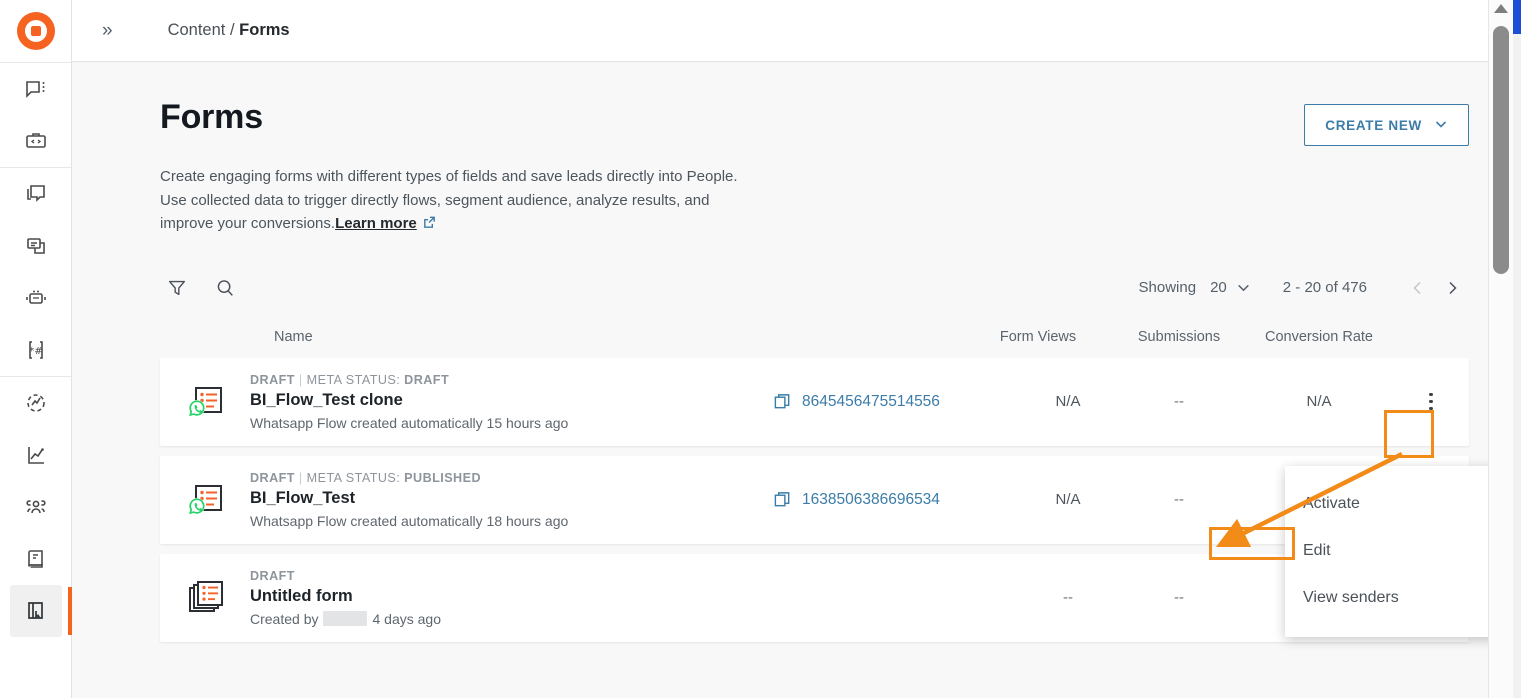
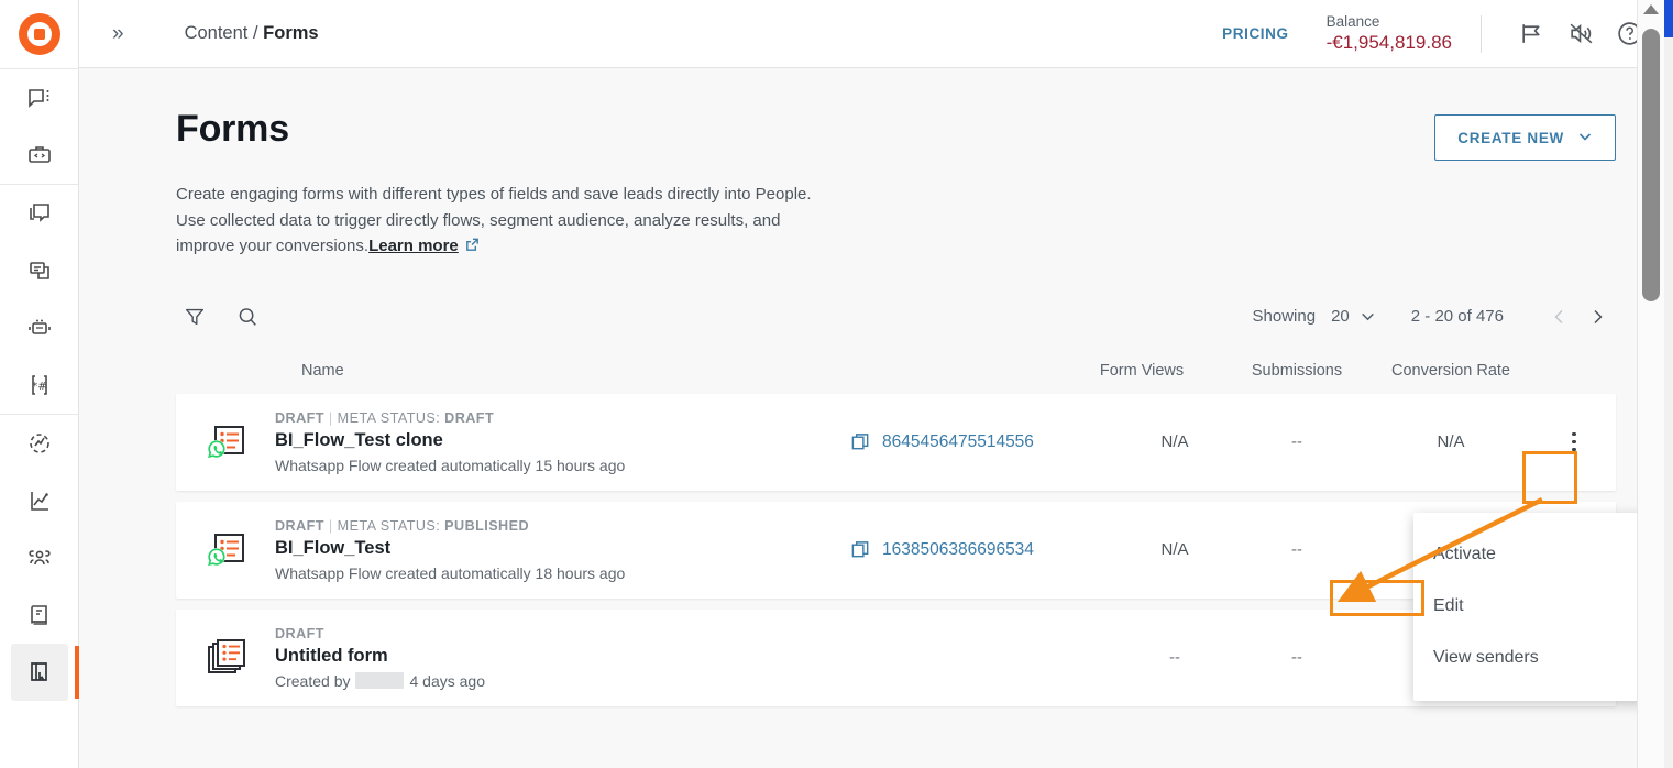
  *#
  »
  Content / Forms
+ PRICING
+ Balance
+ -€1,954,819.86
  Forms
  CREATE NEW
  Create engaging forms with different types of fields and save leads directly into People.
  Use collected data to trigger directly flows, segment audience, analyze results, and
  improve your conversions.Learn more
  Showing
  20
  2 - 20 of 476
  Name
  Form Views
  Submissions
  Conversion Rate
  DRAFT | META STATUS: DRAFT
  BI_Flow_Test clone
  Whatsapp Flow created automatically 15 hours ago
  8645456475514556
  N/A
  --
  N/A
  DRAFT | META STATUS: PUBLISHED
  BI_Flow_Test
  Whatsapp Flow created automatically 18 hours ago
  1638506386696534
  N/A
  --
  DRAFT
  Untitled form
  Created by
  4 days ago
  --
  --
  ctivate
  Edit
  View senders
